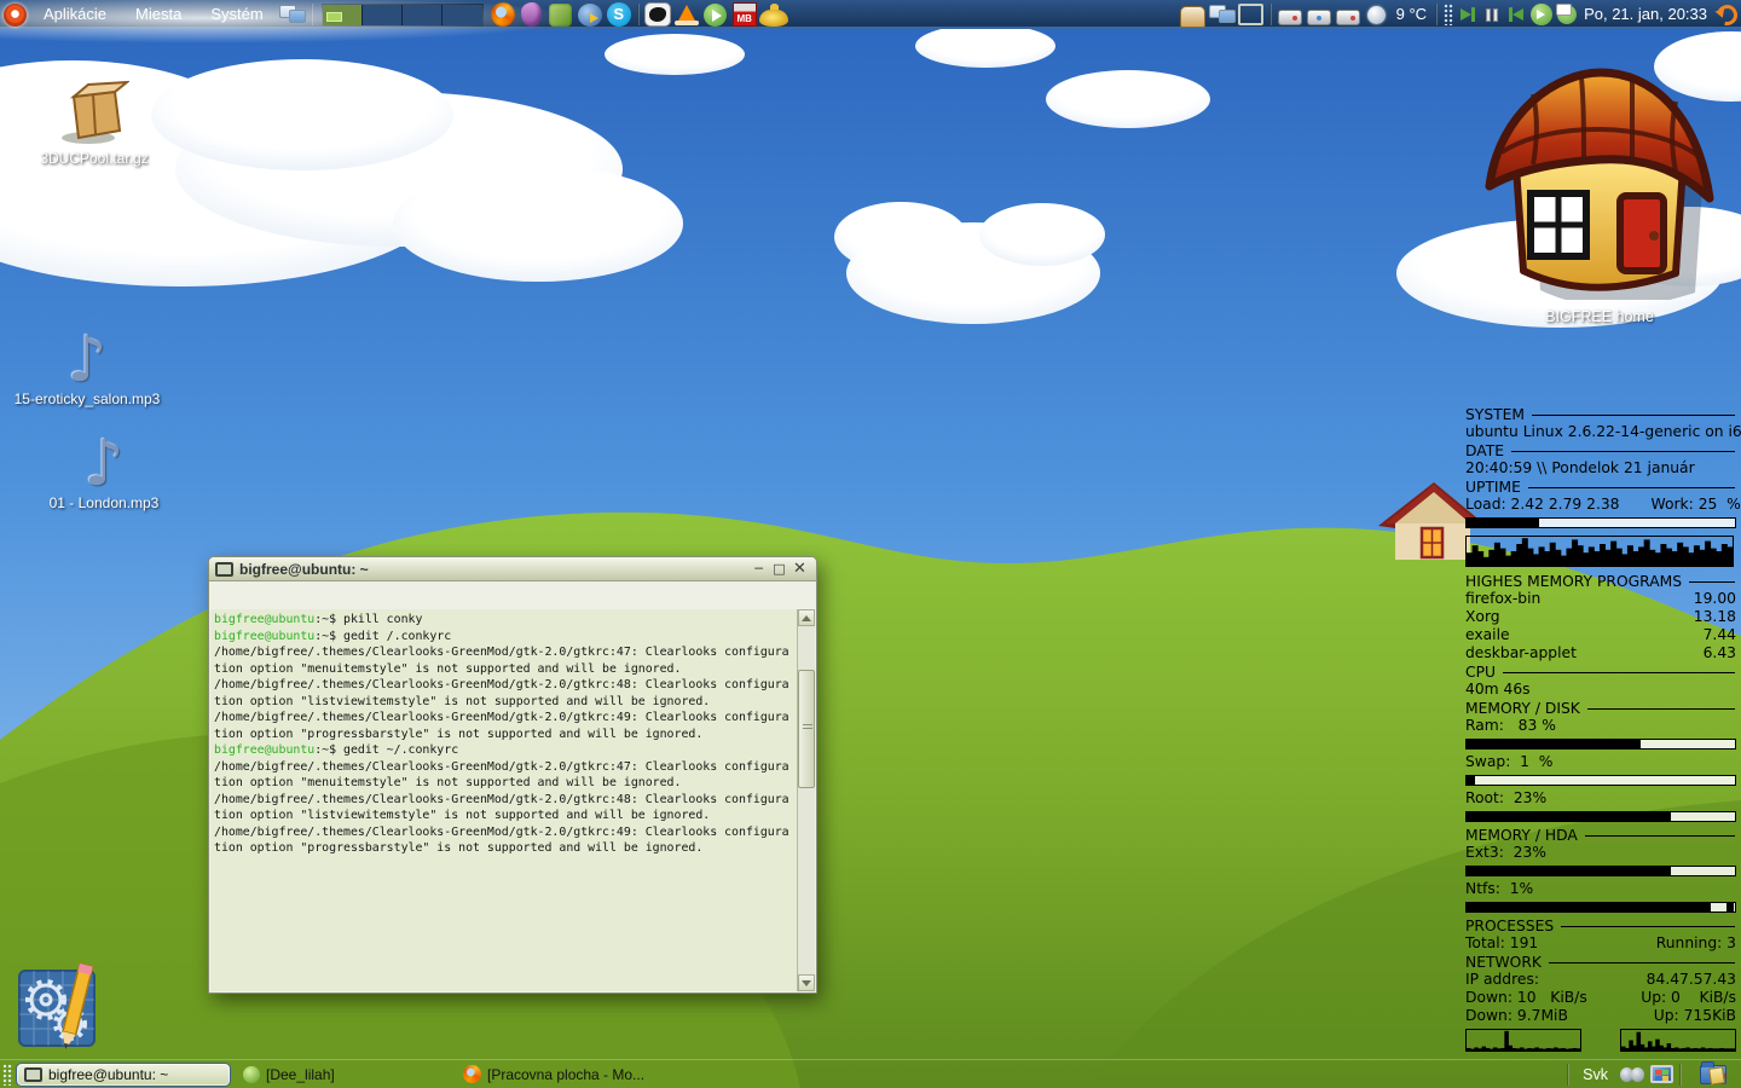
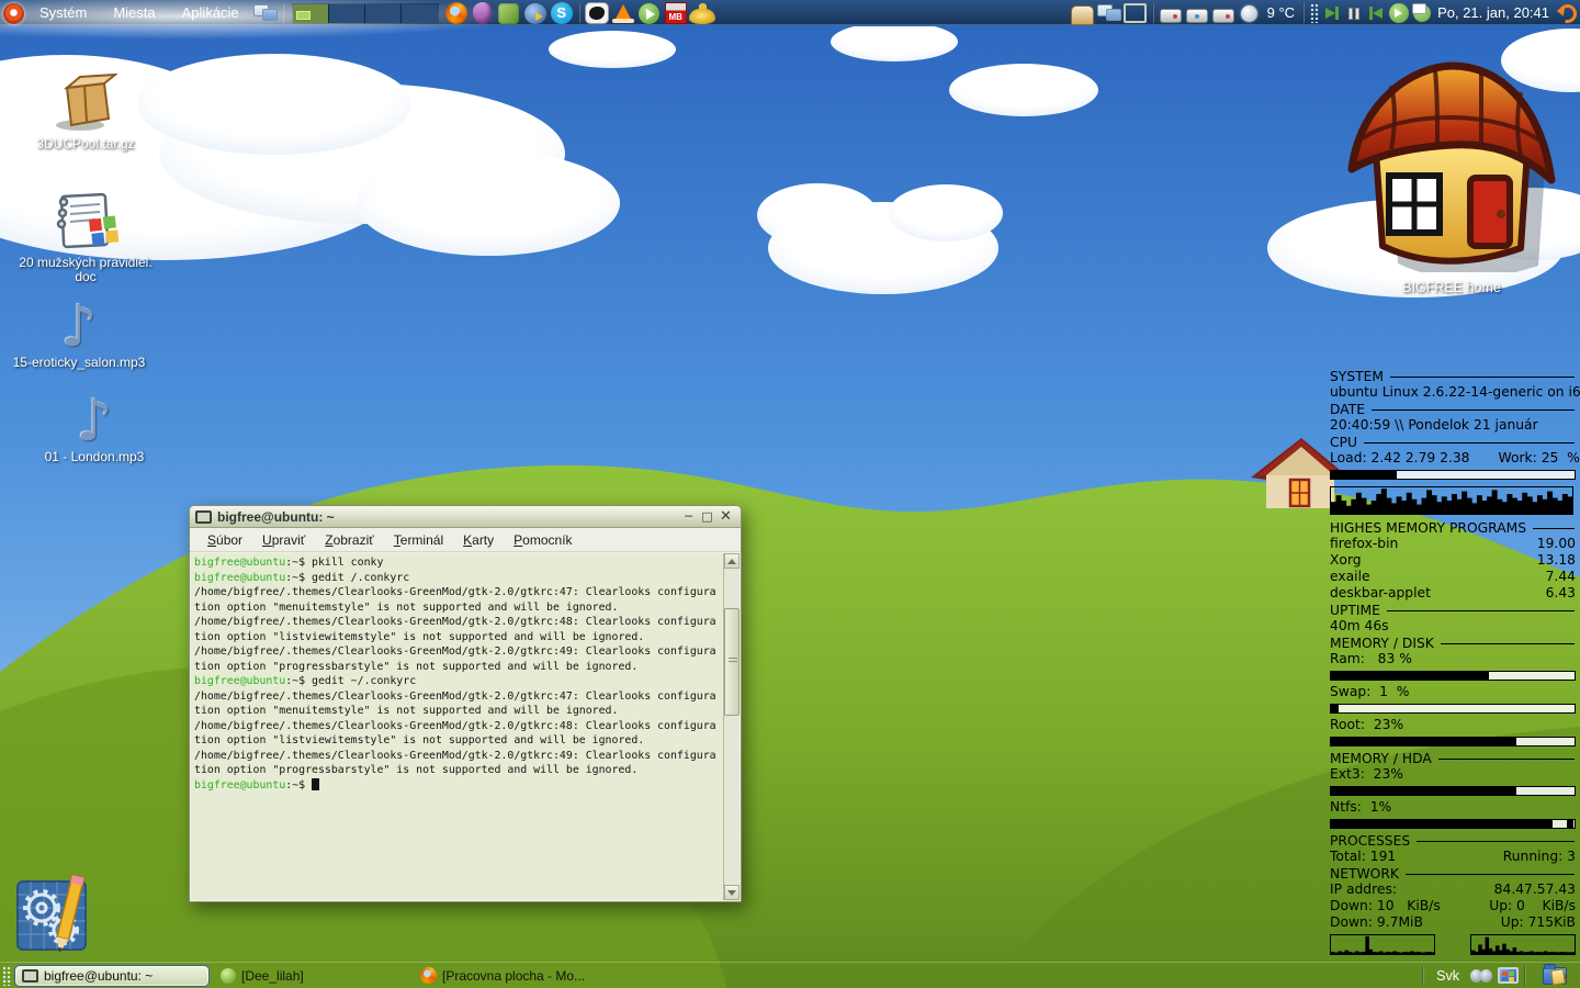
  BIGFREE home
  3DUCPool.tar.gz
+ 20 mužských pravidiel.
+ doc
  ♪
  15-eroticky_salon.mp3
  ♪
  01 - London.mp3
  SYSTEM
  ubuntu Linux 2.6.22-14-generic on i6
  DATE
  20:40:59 \\ Pondelok 21 január
- UPTIME
+ CPU
  Load: 2.42 2.79 2.38
  Work: 25 %
  HIGHES MEMORY PROGRAMS
  firefox-bin
  19.00
  Xorg
  13.18
  exaile
  7.44
  deskbar-applet
  6.43
- CPU
+ UPTIME
  40m 46s
  MEMORY / DISK
  Ram: 83 %
  Swap: 1 %
  Root: 23%
  MEMORY / HDA
  Ext3: 23%
  Ntfs: 1%
  PROCESSES
  Total: 191
  Running: 3
  NETWORK
  IP addres:
  84.47.57.43
  Down: 10 KiB/s
  Up: 0 KiB/s
  Down: 9.7MiB
  Up: 715KiB
  bigfree@ubuntu: ~
  ─
  □
  ✕
+ Súbor
+ Upraviť
+ Zobraziť
+ Terminál
+ Karty
+ Pomocník
  bigfree@ubuntu:~$ pkill conky
  bigfree@ubuntu:~$ gedit /.conkyrc
  /home/bigfree/.themes/Clearlooks-GreenMod/gtk-2.0/gtkrc:47: Clearlooks configura
  tion option "menuitemstyle" is not supported and will be ignored.
  /home/bigfree/.themes/Clearlooks-GreenMod/gtk-2.0/gtkrc:48: Clearlooks configura
  tion option "listviewitemstyle" is not supported and will be ignored.
  /home/bigfree/.themes/Clearlooks-GreenMod/gtk-2.0/gtkrc:49: Clearlooks configura
  tion option "progressbarstyle" is not supported and will be ignored.
  bigfree@ubuntu:~$ gedit ~/.conkyrc
  /home/bigfree/.themes/Clearlooks-GreenMod/gtk-2.0/gtkrc:47: Clearlooks configura
  tion option "menuitemstyle" is not supported and will be ignored.
  /home/bigfree/.themes/Clearlooks-GreenMod/gtk-2.0/gtkrc:48: Clearlooks configura
  tion option "listviewitemstyle" is not supported and will be ignored.
  /home/bigfree/.themes/Clearlooks-GreenMod/gtk-2.0/gtkrc:49: Clearlooks configura
  tion option "progressbarstyle" is not supported and will be ignored.
+ bigfree@ubuntu:~$
- Aplikácie
+ Systém
  Miesta
- Systém
+ Aplikácie
  S
  MB
  9 °C
- Po, 21. jan, 20:33
+ Po, 21. jan, 20:41
  bigfree@ubuntu: ~
  [Dee_lilah]
  [Pracovna plocha - Mo...
  Svk
